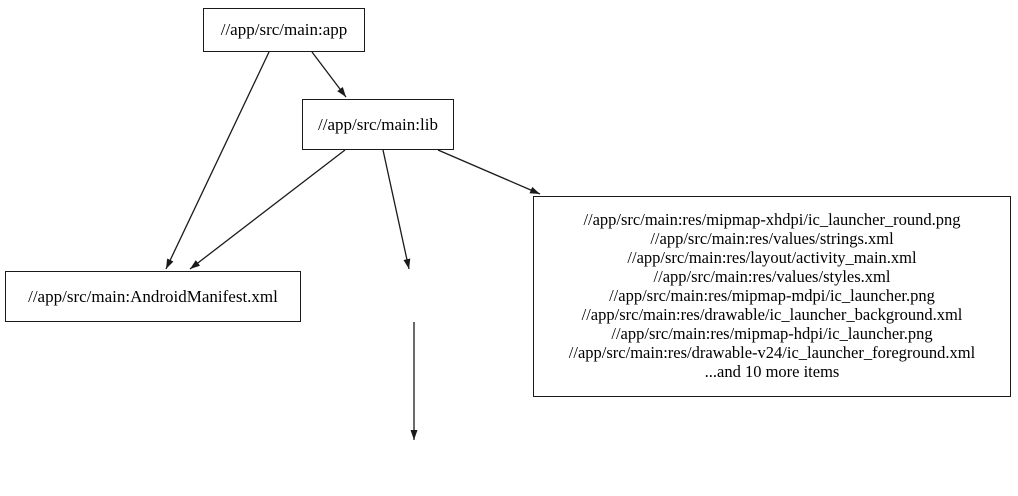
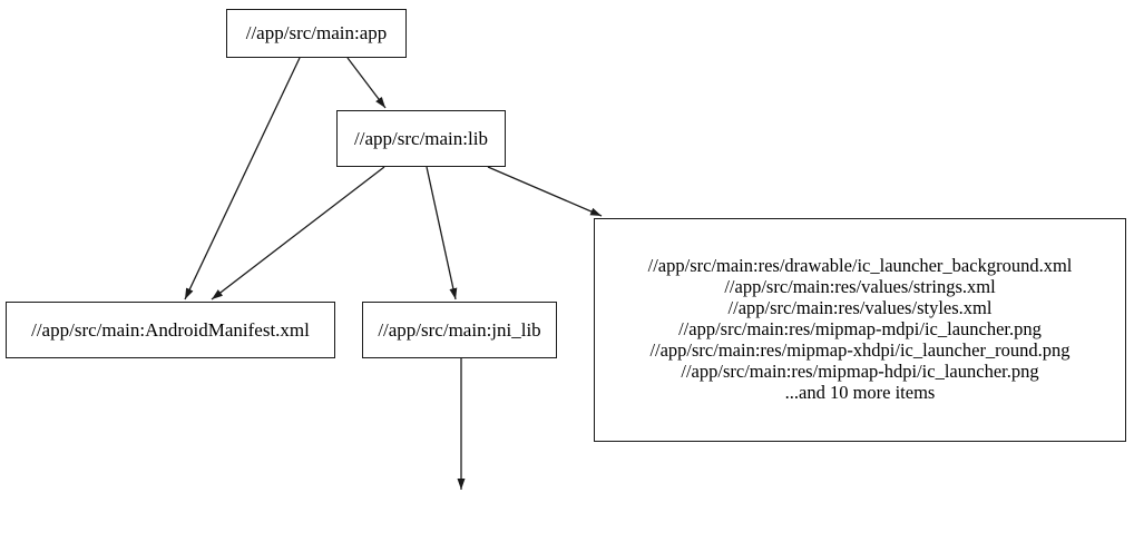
  //app/src/main:app
  //app/src/main:lib
  //app/src/main:AndroidManifest.xml
+ //app/src/main:jni_lib
- //app/src/main:res/mipmap-xhdpi/ic_launcher_round.png
+ //app/src/main:res/drawable/ic_launcher_background.xml
  //app/src/main:res/values/strings.xml
- //app/src/main:res/layout/activity_main.xml
  //app/src/main:res/values/styles.xml
  //app/src/main:res/mipmap-mdpi/ic_launcher.png
- //app/src/main:res/drawable/ic_launcher_background.xml
+ //app/src/main:res/mipmap-xhdpi/ic_launcher_round.png
  //app/src/main:res/mipmap-hdpi/ic_launcher.png
- //app/src/main:res/drawable-v24/ic_launcher_foreground.xml
  ...and 10 more items
